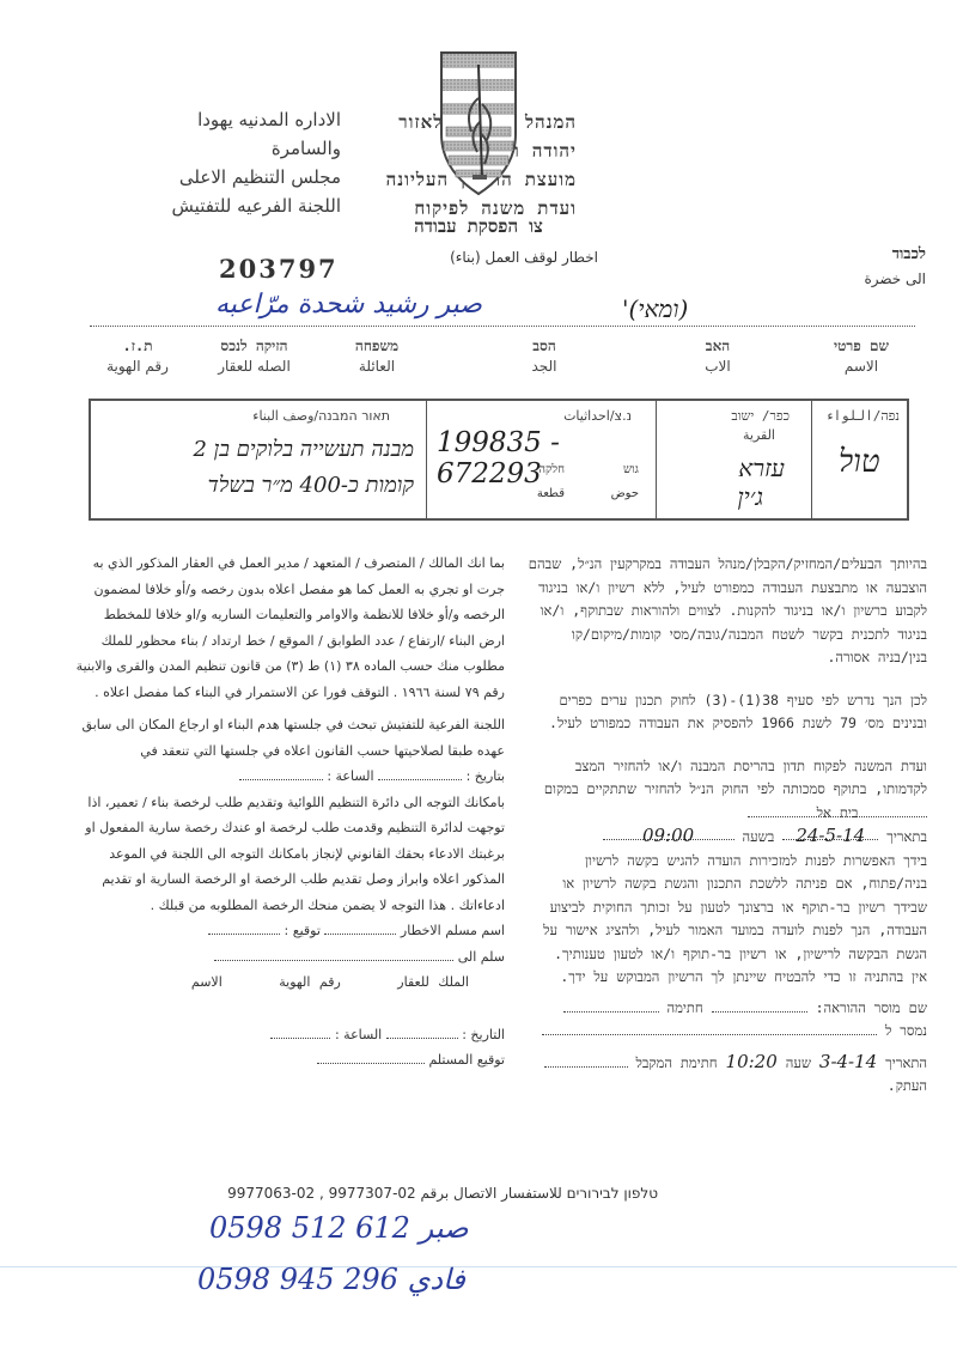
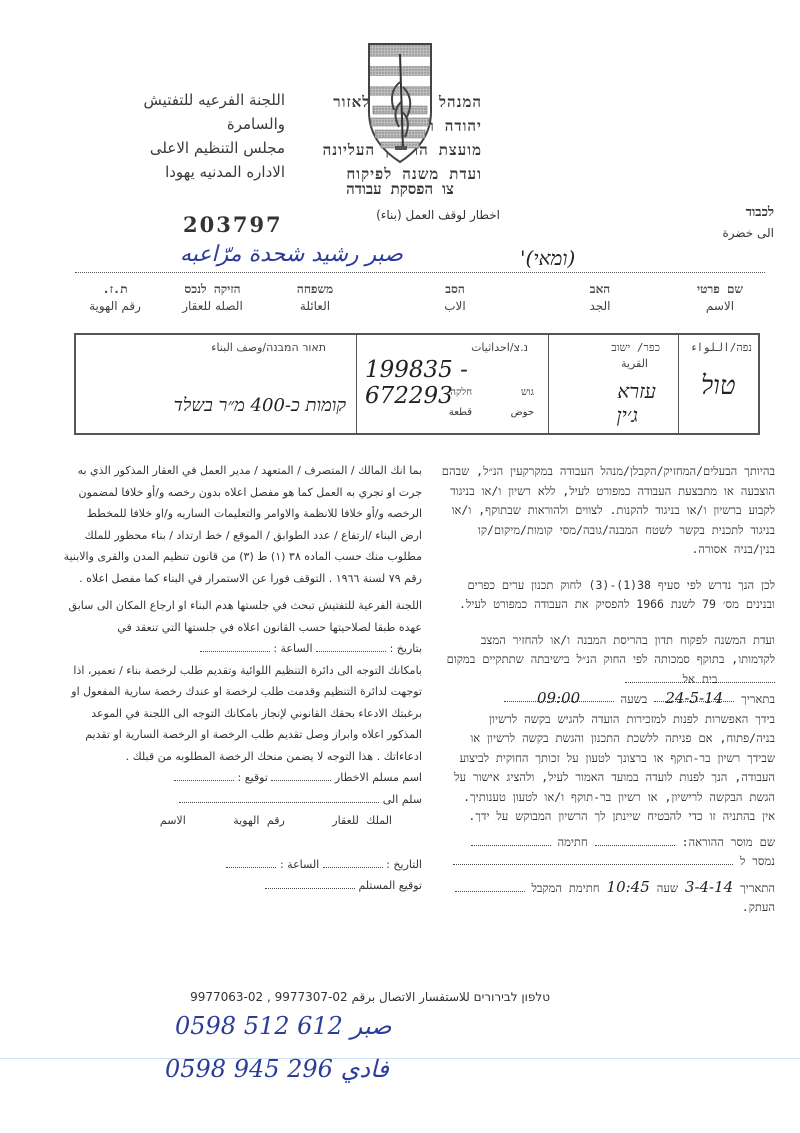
  מועצת ה העליונה
  ועדת משנה לפיקוח
- الاداره المدنيه يهودا
+ اللجنة الفرعيه للتفتيش
  والسامرة
  مجلس التنظيم الاعلى
- اللجنة الفرعيه للتفتيش
+ الاداره المدنيه يهودا
  צו הפסקת עבודה
  اخطار لوقف العمل (بناء)
  203797
  לכבוד
  الى خضرة
  صبر رشيد شحدة مرّاعبه
  (ומאי)'
  שם פרטי
  الاسم
  האב
- الاب
+ الجد
  הסב
- الجد
+ الاب
  משפחה
  العائلة
  הזיקה לנכס
  الصله للعقار
  ת.ז.
  رقم الهوية
  נפה/اللواء
  טול
  כפר/ ישוב
  القرية
  עזרא
  ג׳ין
  נ.צ/احداثيات
  199835 - 672293
  גוש
  حوض
  חלקה
  قطعة
  תאור המבנה/وصف البناء
- מבנה תעשייה בלוקים בן 2
  קומות כ-400 מ״ר בשלד
  בהיותך הבעלים/המחזיק/הקבלן/מנהל העבודה במקרקעין הנ״ל, שבהם הוצבעה או מתבצעת העבודה כמפורט לעיל, ללא רשיון ו/או בניגוד לקבוע ברשיון ו/או בניגוד להקנות. לצווים ולהוראות שבתוקף, ו/או בניגוד לתכנית בקשר לשטח המבנה/גובה/מסי קומות/מיקום/קו בנין/בניה אסורה.
  לכן הנך נדרש לפי סעיף 38(1)-(3) לחוק תכנון ערים כפרים ובנינים מס׳ 79 לשנת 1966 להפסיק את העבודה כמפורט לעיל.
- ועדת המשנה לפקוח תדון בהריסת המבנה ו/או להחזיר המצב לקדמותו, בתוקף סמכותה לפי החוק הנ״ל להחזיר שתתקיים במקום
+ ועדת המשנה לפקוח תדון בהריסת המבנה ו/או להחזיר המצב לקדמותו, בתוקף סמכותה לפי החוק הנ״ל בישיבתה שתתקיים במקום
  בית אל
  בתאריך 24-5-14 בשעה 09:00
  בידך האפשרות לפנות למזכירות הועדה להגיש בקשה לרשיון בניה/פתוח, אם פניתה ללשכת התכנון והגשת בקשה לרשיון או שבידך רשיון בר-תוקף או ברצונך לטעון על זכותך החוקית לביצוע העבודה, הנך לפנות לועדה במועד האמור לעיל, ולהציג אישור על הגשת הבקשה לרישיון, או רשיון בר-תוקף ו/או לטעון טענותיך.
  אין בהתניה זו כדי להבטיח שיינתן לך הרשיון המבוקש על ידך.
  שם מוסר ההוראה: חתימה
  נמסר ל
- התאריך 3-4-14 שעה 10:20 חתימת המקבל
+ התאריך 3-4-14 שעה 10:45 חתימת המקבל
  העתק.
  بما انك المالك / المتصرف / المتعهد / مدير العمل في العقار المذكور الذي به جرت او تجري به العمل كما هو مفصل اعلاه بدون رخصه و/أو خلافا لمضمون الرخصه و/أو خلافا للانظمة والاوامر والتعليمات الساريه و/او خلافا للمخطط ارض البناء /ارتفاع / عدد الطوابق / الموقع / خط ارتداد / بناء محظور للملك مطلوب منك حسب الماده ٣٨ (١) ط (٣) من قانون تنظيم المدن والقرى والابنية رقم ٧٩ لسنة ١٩٦٦ . التوقف فورا عن الاستمرار في البناء كما مفصل اعلاه .
  اللجنة الفرعية للتفتيش تبحث في جلستها هدم البناء او ارجاع المكان الى سابق عهده طبقا لصلاحيتها حسب القانون اعلاه في جلستها التي تنعقد في
  بتاريخ : الساعة :
  بامكانك التوجه الى دائرة التنظيم اللوائية وتقديم طلب لرخصة بناء / تعمير، اذا توجهت لدائرة التنظيم وقدمت طلب لرخصة او عندك رخصة سارية المفعول او برغبتك الادعاء بحقك القانوني لإنجاز بامكانك التوجه الى اللجنة في الموعد المذكور اعلاه وابراز وصل تقديم طلب الرخصة او الرخصة السارية او تقديم ادعاءاتك . هذا التوجه لا يضمن منحك الرخصة المطلوبه من قبلك .
  اسم مسلم الاخطار توقيع :
  سلم الى
  الملك للعقار رقم الهوية الاسم
  التاريخ : الساعة :
  توقيع المستلم
  טלפון לבירורים للاستفسار الاتصال برقم 02-9977307 , 02-9977063
  0598 512 612 صبر
  0598 945 296 فادي
